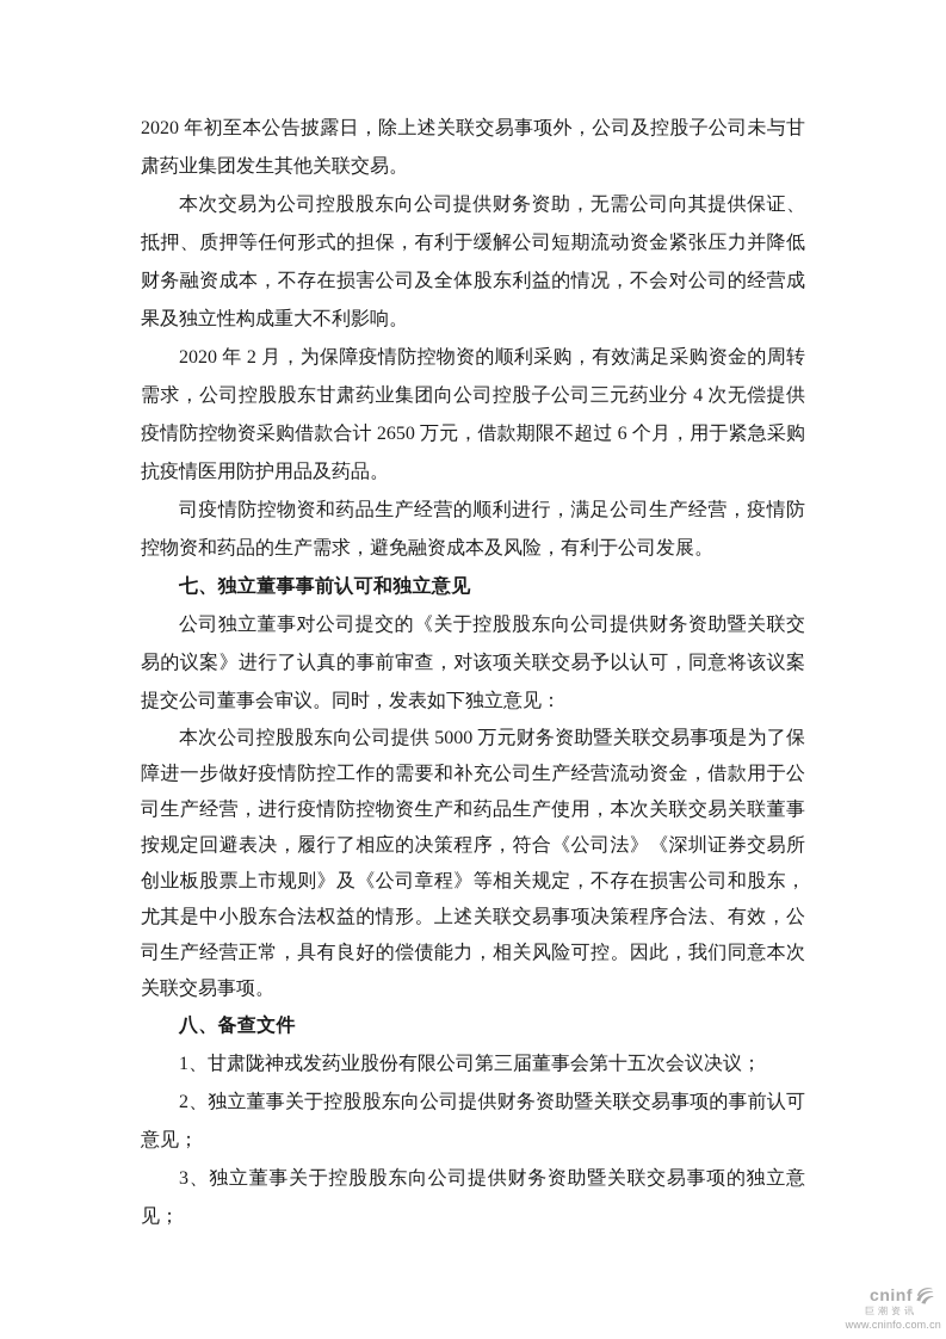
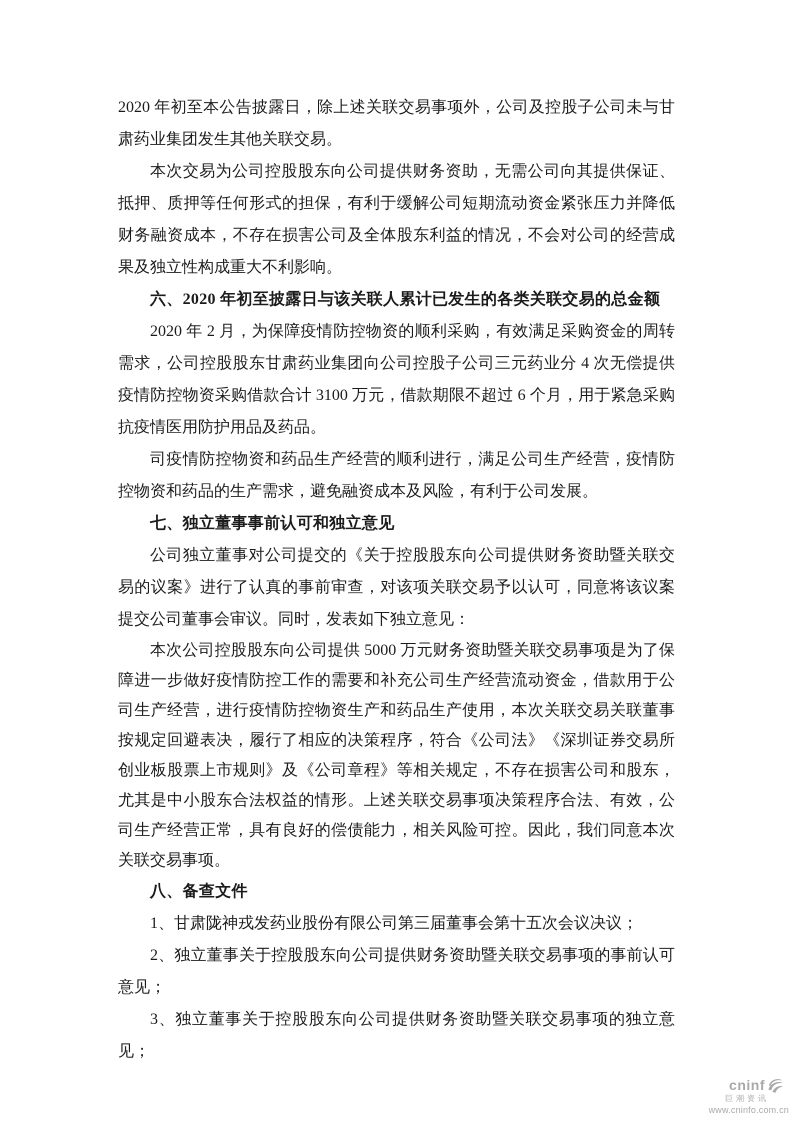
  2020 年初至本公告披露日，除上述关联交易事项外，公司及控股子公司未与甘肃药业集团发生其他关联交易。
  本次交易为公司控股股东向公司提供财务资助，无需公司向其提供保证、抵押、质押等任何形式的担保，有利于缓解公司短期流动资金紧张压力并降低财务融资成本，不存在损害公司及全体股东利益的情况，不会对公司的经营成果及独立性构成重大不利影响。
+ 六、2020 年初至披露日与该关联人累计已发生的各类关联交易的总金额
- 2020 年 2 月，为保障疫情防控物资的顺利采购，有效满足采购资金的周转需求，公司控股股东甘肃药业集团向公司控股子公司三元药业分 4 次无偿提供疫情防控物资采购借款合计 2650 万元，借款期限不超过 6 个月，用于紧急采购抗疫情医用防护用品及药品。
+ 2020 年 2 月，为保障疫情防控物资的顺利采购，有效满足采购资金的周转需求，公司控股股东甘肃药业集团向公司控股子公司三元药业分 4 次无偿提供疫情防控物资采购借款合计 3100 万元，借款期限不超过 6 个月，用于紧急采购抗疫情医用防护用品及药品。
  司疫情防控物资和药品生产经营的顺利进行，满足公司生产经营，疫情防控物资和药品的生产需求，避免融资成本及风险，有利于公司发展。
  七、独立董事事前认可和独立意见
  公司独立董事对公司提交的《关于控股股东向公司提供财务资助暨关联交易的议案》进行了认真的事前审查，对该项关联交易予以认可，同意将该议案提交公司董事会审议。同时，发表如下独立意见：
  本次公司控股股东向公司提供 5000 万元财务资助暨关联交易事项是为了保障进一步做好疫情防控工作的需要和补充公司生产经营流动资金，借款用于公司生产经营，进行疫情防控物资生产和药品生产使用，本次关联交易关联董事按规定回避表决，履行了相应的决策程序，符合《公司法》《深圳证券交易所创业板股票上市规则》及《公司章程》等相关规定，不存在损害公司和股东，尤其是中小股东合法权益的情形。上述关联交易事项决策程序合法、有效，公司生产经营正常，具有良好的偿债能力，相关风险可控。因此，我们同意本次关联交易事项。
  八、备查文件
  1、甘肃陇神戎发药业股份有限公司第三届董事会第十五次会议决议；
  2、独立董事关于控股股东向公司提供财务资助暨关联交易事项的事前认可意见；
  3、独立董事关于控股股东向公司提供财务资助暨关联交易事项的独立意见；
  cninf
  巨潮资讯
  www.cninfo.com.cn
